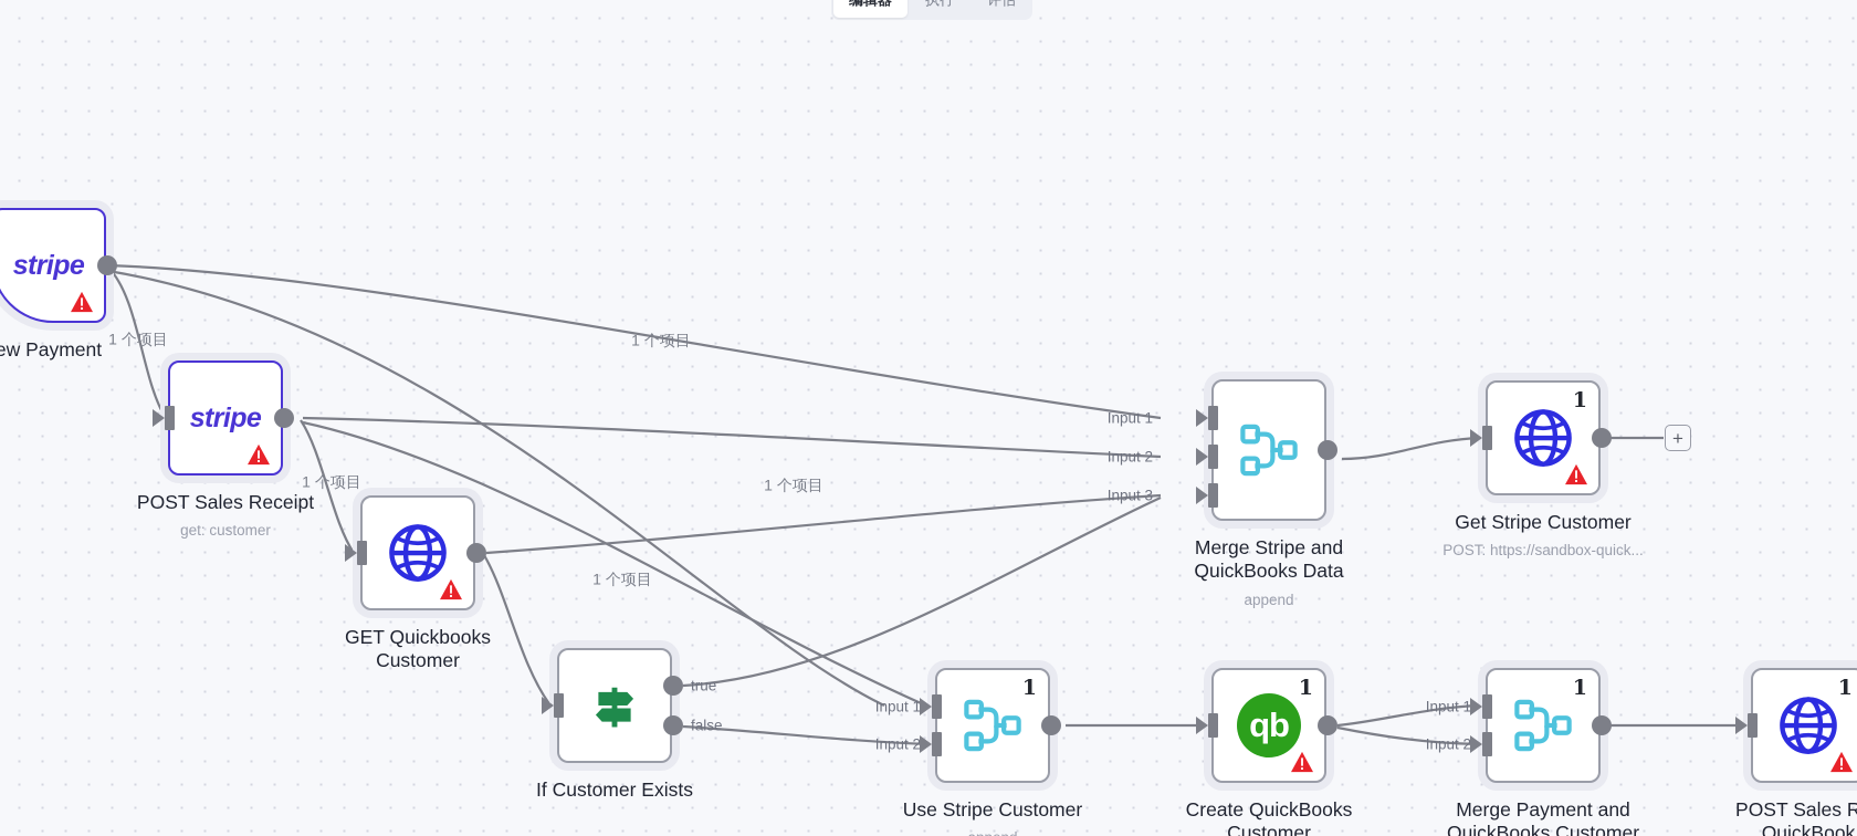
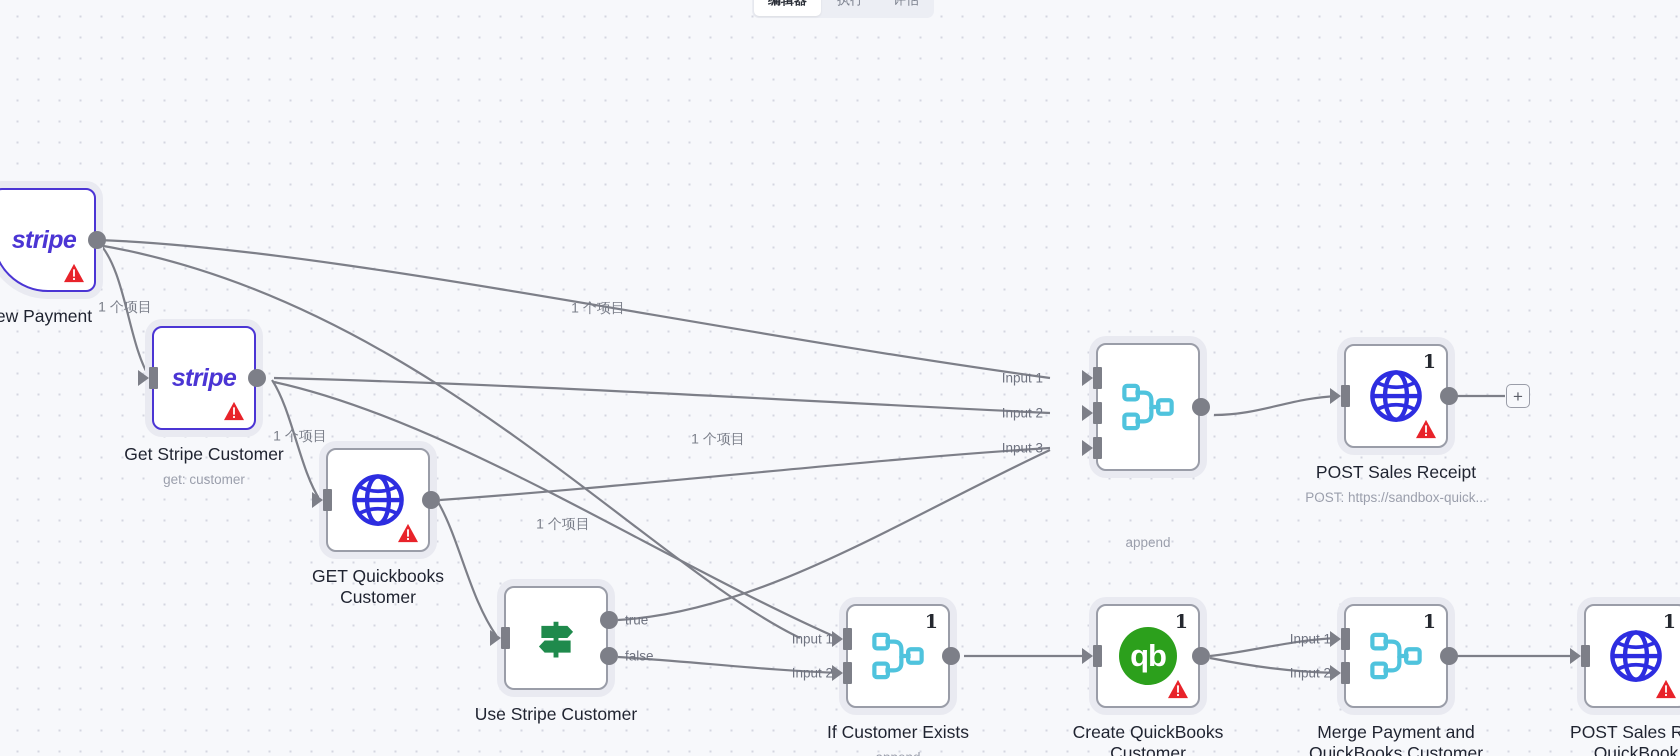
  1 个项目
  1 个项目
  1 个项目
  1 个项目
  1 个项目
  Input 1
  Input 2
  Input 3
  true
  false
  Input 1
  Input 2
  Input 1
  Input 2
  stripe
  ew Payment
  stripe
- POST Sales Receipt
+ Get Stripe Customer
  get: customer
  GET Quickbooks
  Customer
- If Customer Exists
+ Use Stripe Customer
- Merge Stripe and
- QuickBooks Data
  append
  1
- Get Stripe Customer
+ POST Sales Receipt
  POST: https://sandbox-quick...
  +
  1
- Use Stripe Customer
+ If Customer Exists
  1
  qb
  Create QuickBooks
  Customer
  1
  Merge Payment and
  QuickBooks Customer
  1
  POST Sales R
  QuickBook
